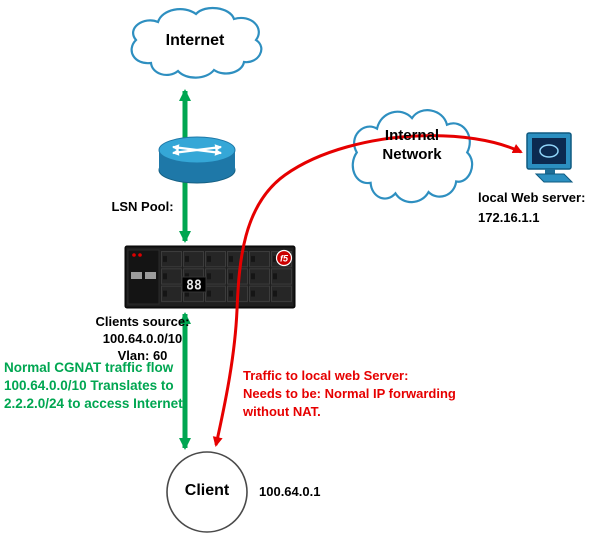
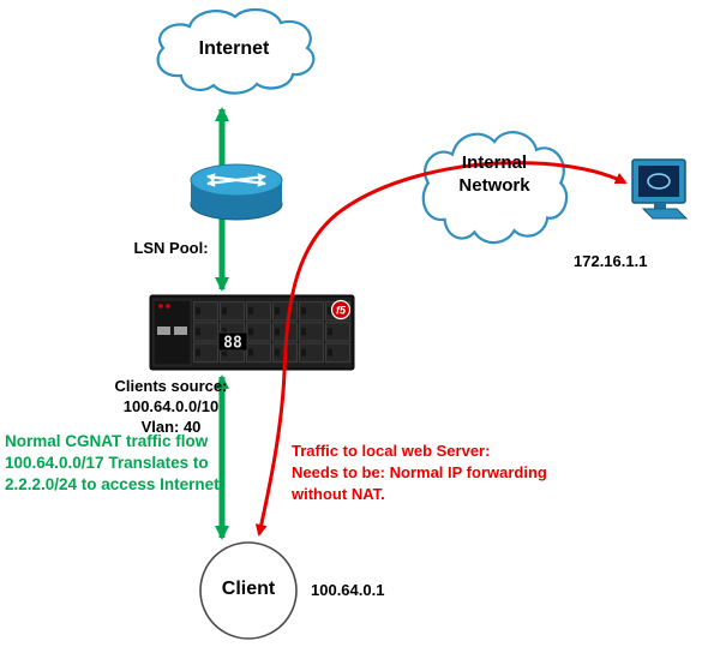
  88
  f5
  Internet
  Internal
  Network
- local Web server:
  172.16.1.1
  LSN Pool:
  Clients source:
  100.64.0.0/10
- Vlan: 60
+ Vlan: 40
  Normal CGNAT traffic flow
- 100.64.0.0/10 Translates to
+ 100.64.0.0/17 Translates to
  2.2.2.0/24 to access Internet
  Traffic to local web Server:
  Needs to be: Normal IP forwarding
  without NAT.
  Client
  100.64.0.1
